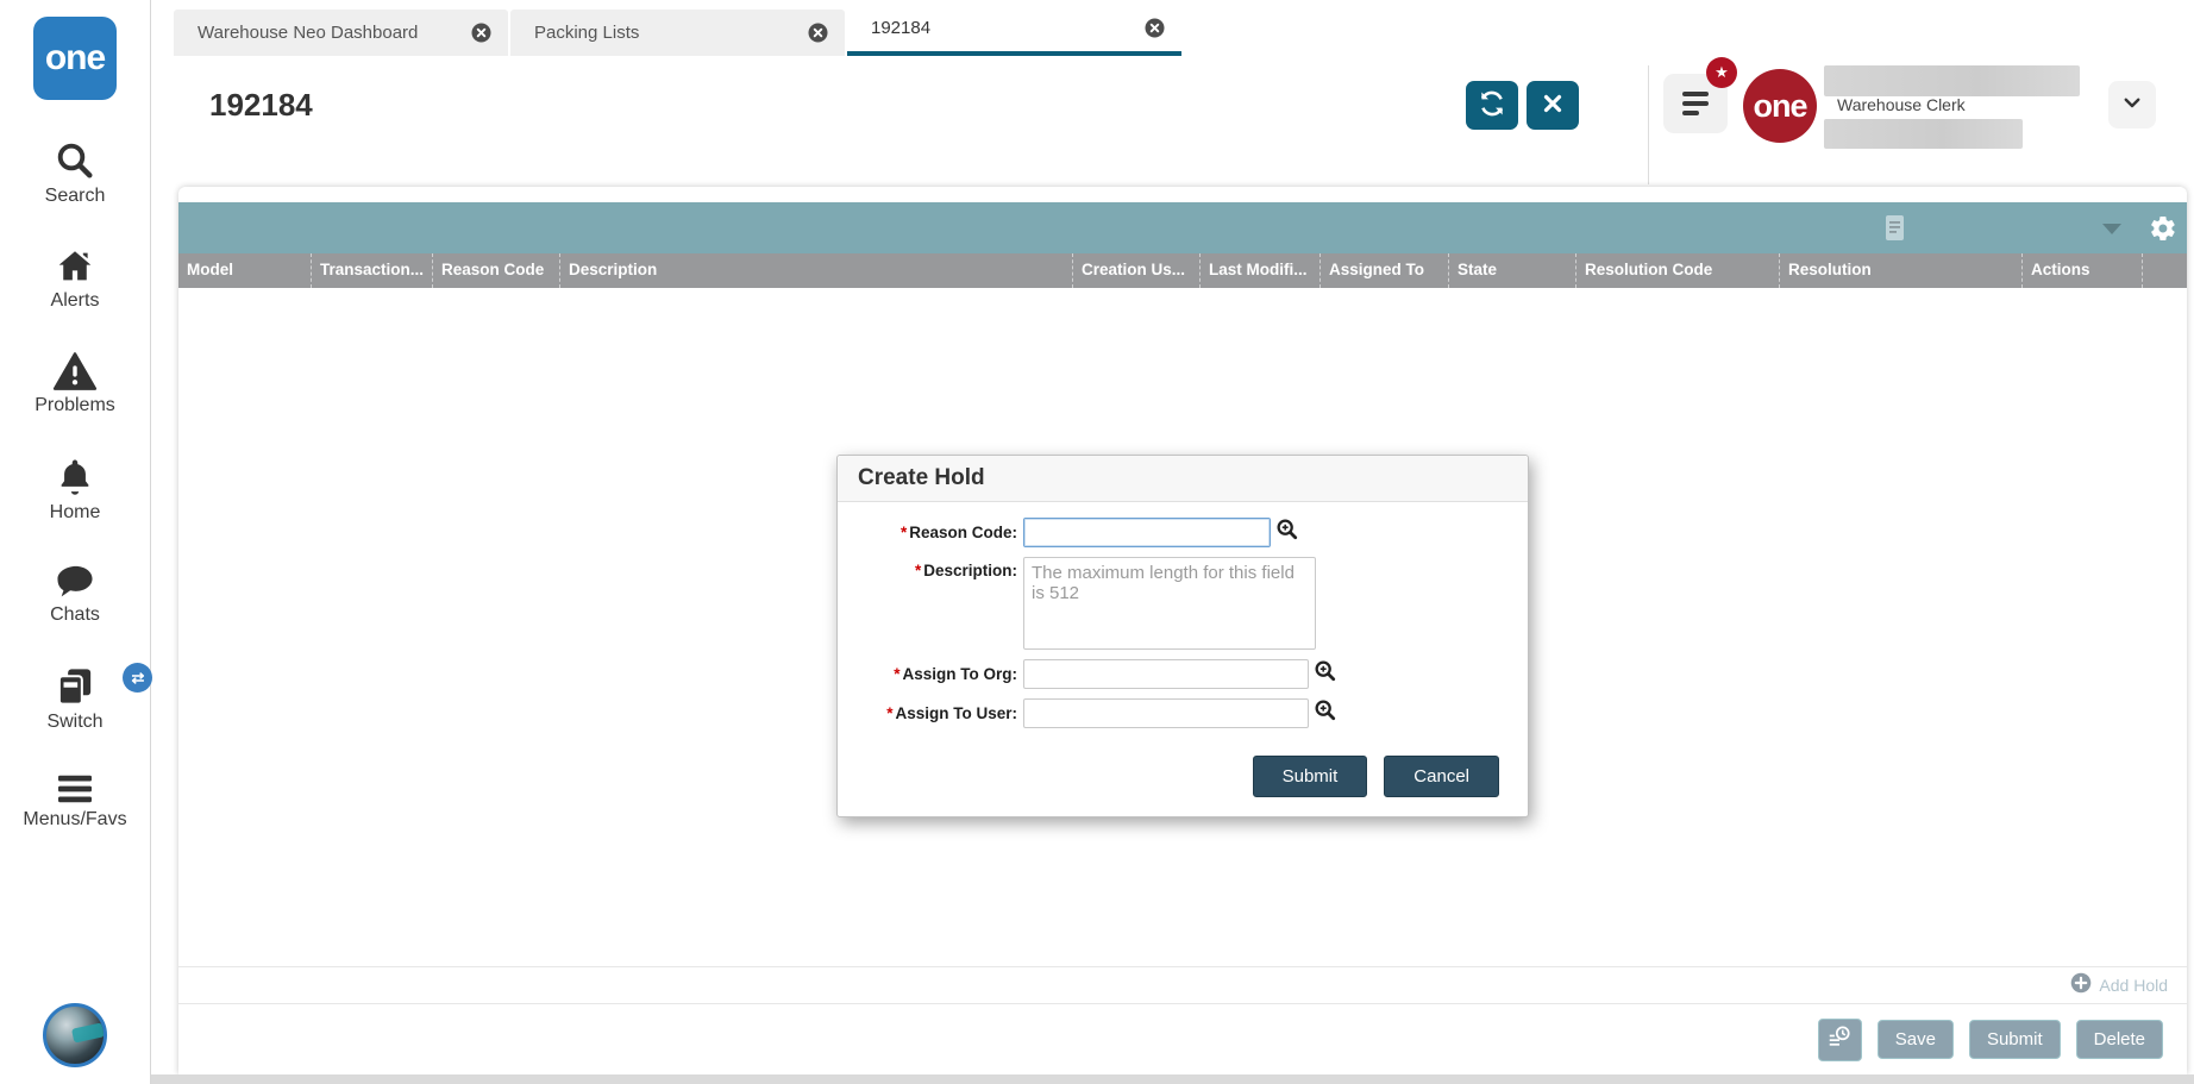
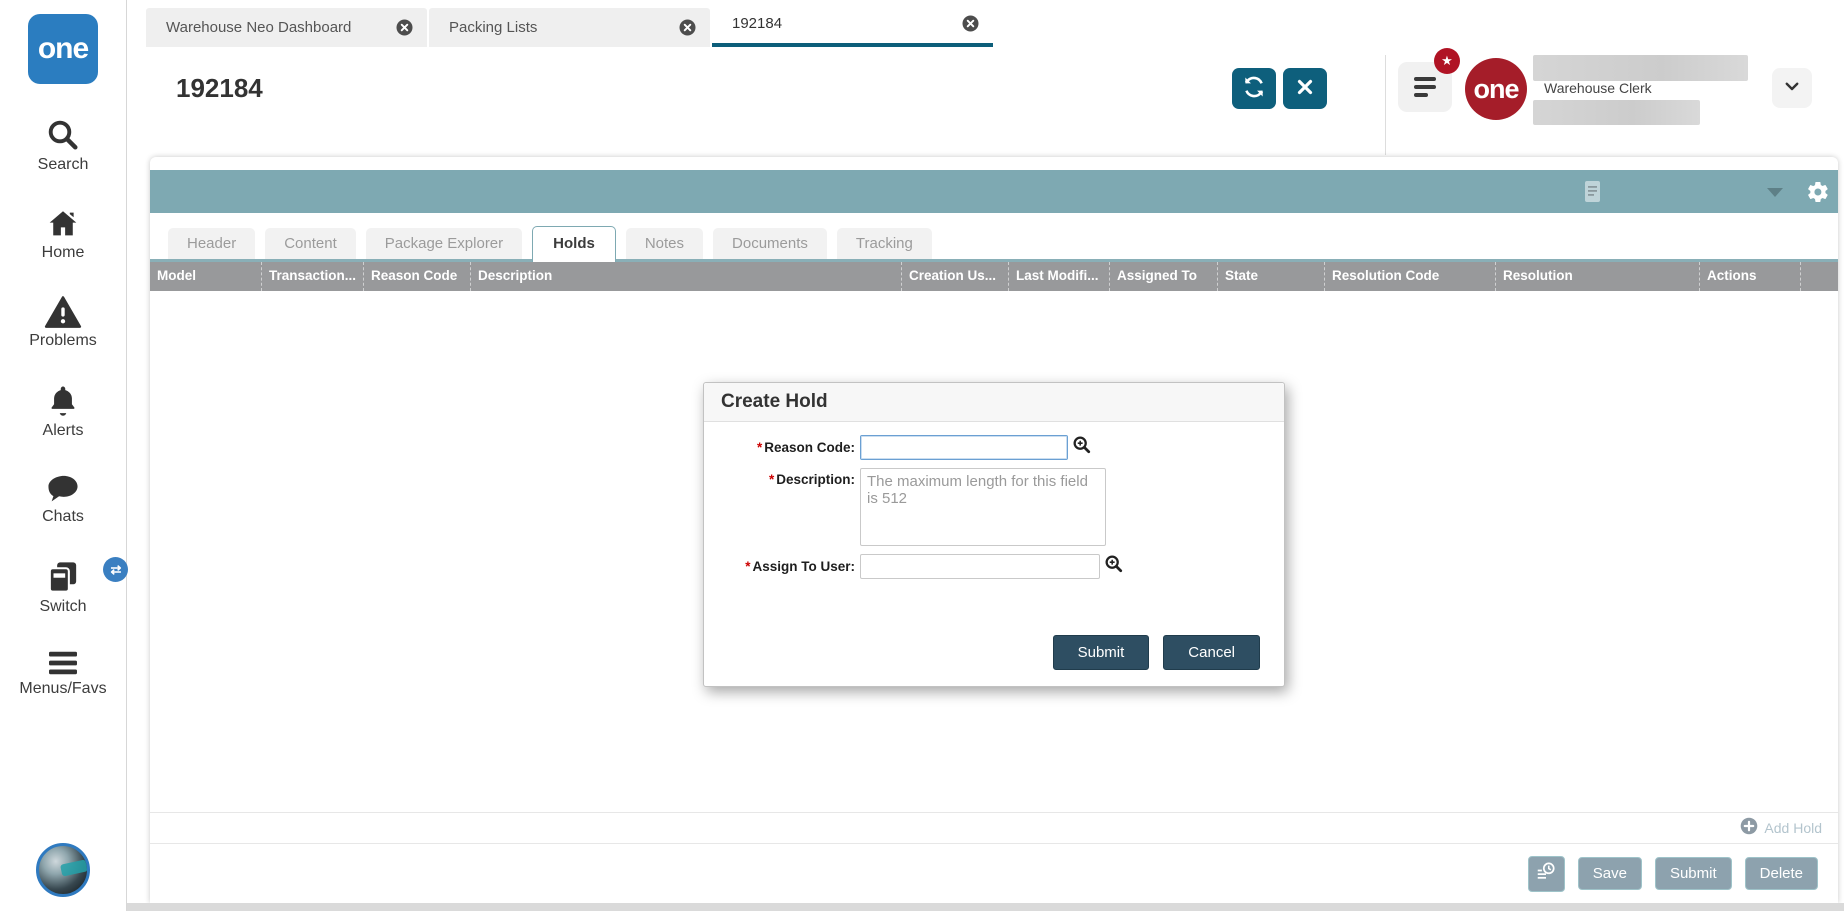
  one
  Search
- Alerts
+ Home
  Problems
- Home
+ Alerts
  Chats
  ⇄
  Switch
  Menus/Favs
  Warehouse Neo Dashboard
  Packing Lists
  192184
  192184
  ★
  one
  Warehouse Clerk
+ Header
+ Content
+ Package Explorer
+ Holds
+ Notes
+ Documents
+ Tracking
  Model
  Transaction...
  Reason Code
  Description
  Creation Us...
  Last Modifi...
  Assigned To
  State
  Resolution Code
  Resolution
  Actions
  Add Hold
  Save
  Submit
  Delete
  Create Hold
  * Reason Code:
  * Description:
- * Assign To Org:
  * Assign To User:
  Submit
  Cancel
